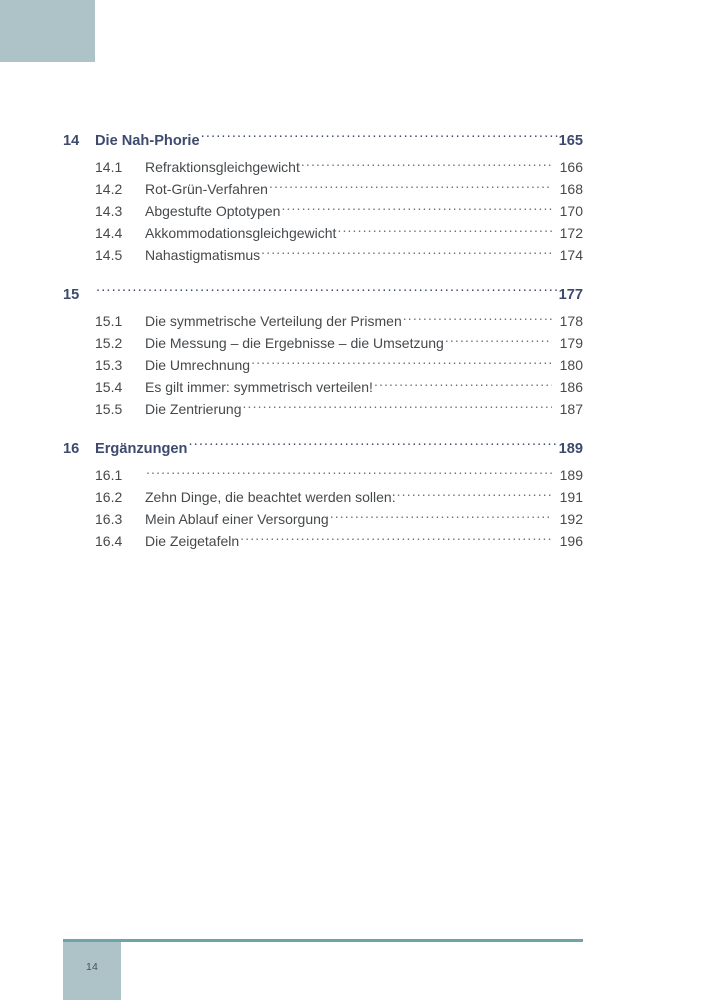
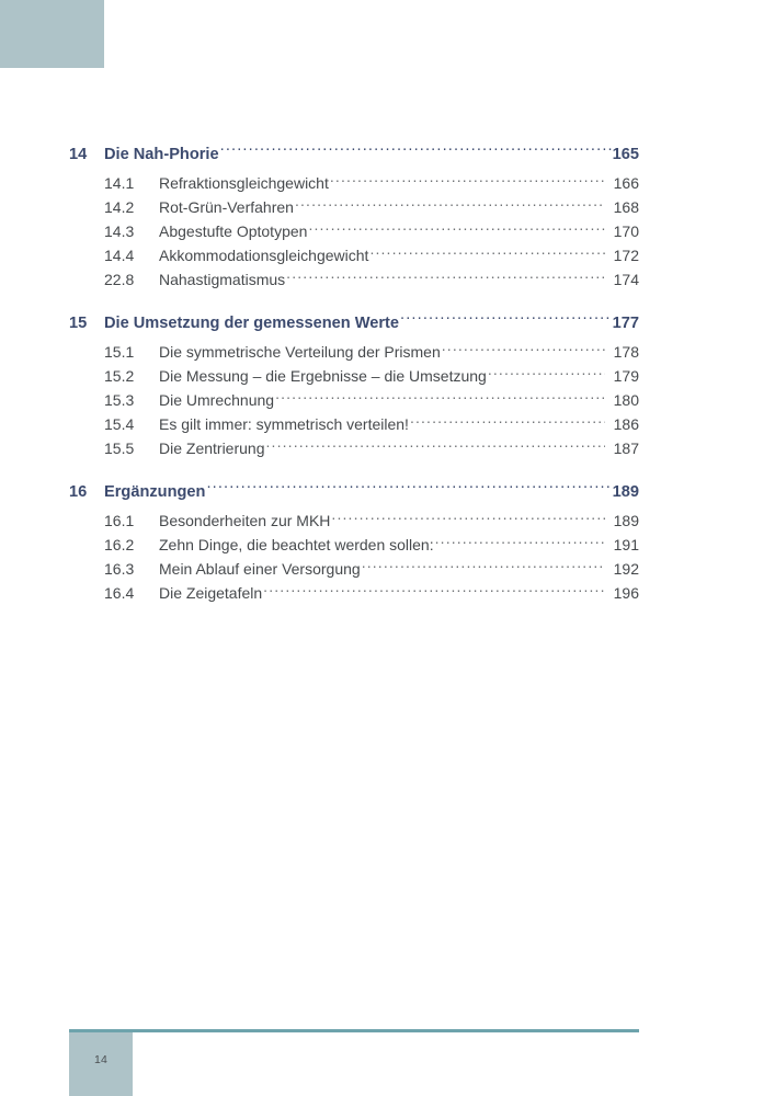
  14
  Die Nah-Phorie
  165
  14.1
  Refraktionsgleichgewicht
  166
  14.2
  Rot-Grün-Verfahren
  168
  14.3
  Abgestufte Optotypen
  170
  14.4
  Akkommodationsgleichgewicht
  172
- 14.5
+ 22.8
  Nahastigmatismus
  174
  15
+ Die Umsetzung der gemessenen Werte
  177
  15.1
  Die symmetrische Verteilung der Prismen
  178
  15.2
  Die Messung – die Ergebnisse – die Umsetzung
  179
  15.3
  Die Umrechnung
  180
  15.4
  Es gilt immer: symmetrisch verteilen!
  186
  15.5
  Die Zentrierung
  187
  16
  Ergänzungen
  189
  16.1
+ Besonderheiten zur MKH
  189
  16.2
  Zehn Dinge, die beachtet werden sollen:
  191
  16.3
  Mein Ablauf einer Versorgung
  192
  16.4
  Die Zeigetafeln
  196
  14
